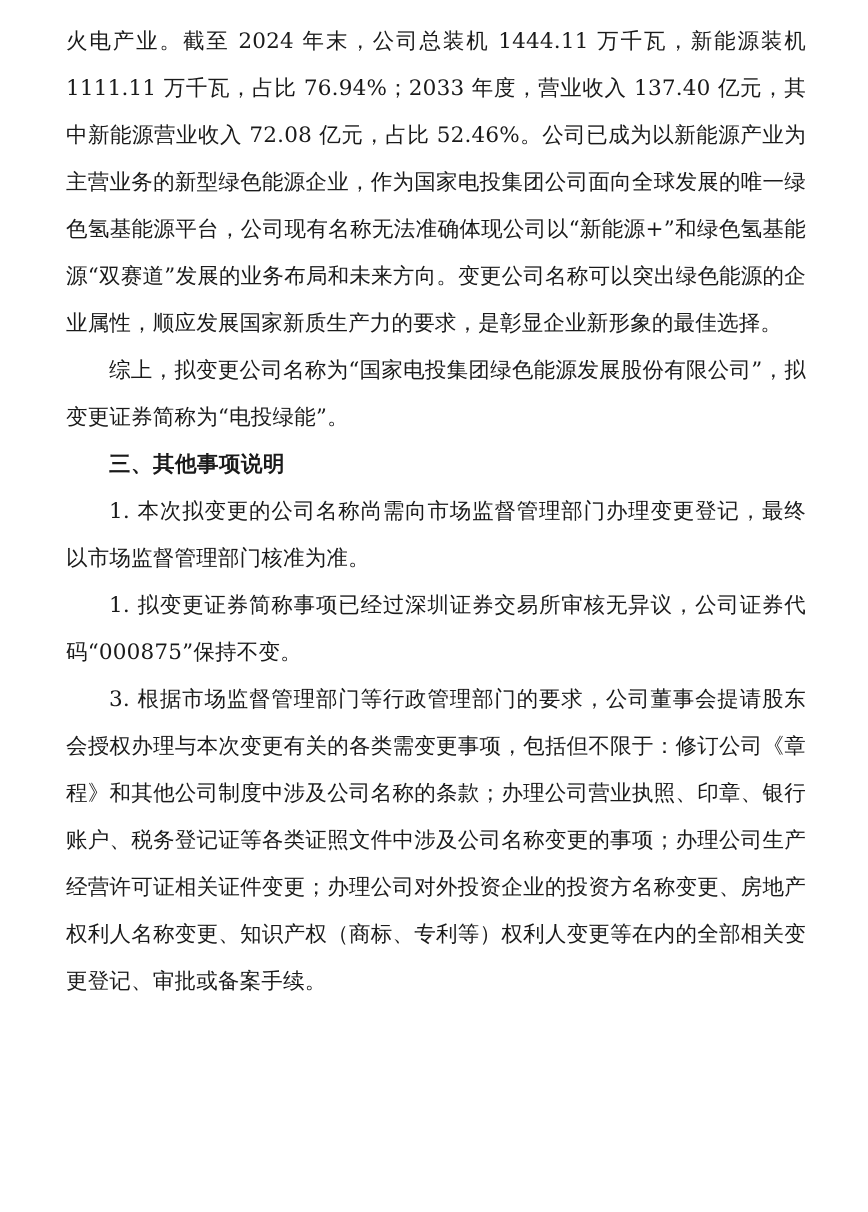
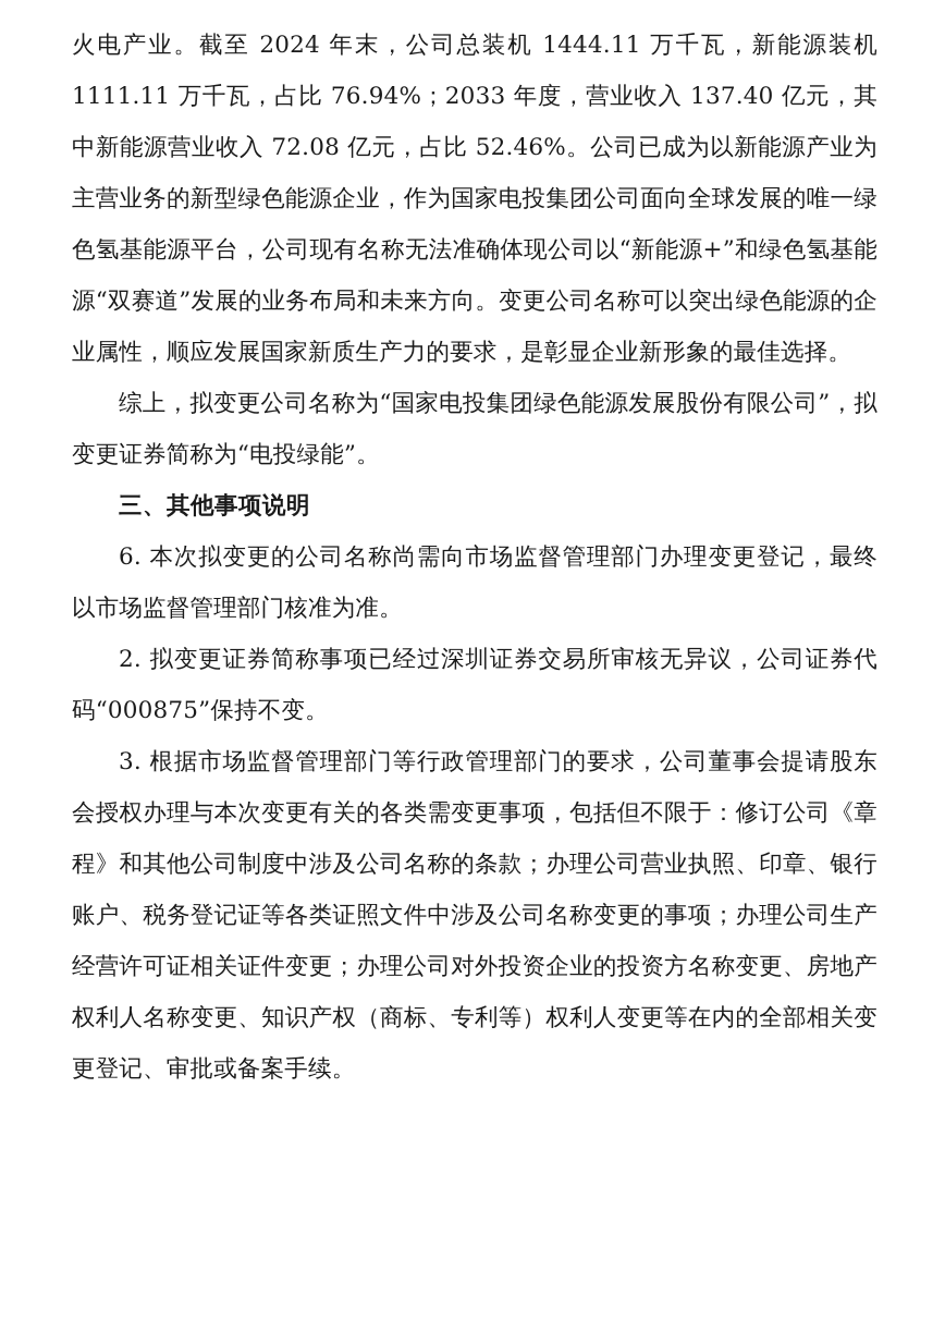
  火电产业。截至 2024 年末，公司总装机 1444.11 万千瓦，新能源装机 1111.11 万千瓦，占比 76.94%；2033 年度，营业收入 137.40 亿元，其中新能源营业收入 72.08 亿元，占比 52.46%。公司已成为以新能源产业为主营业务的新型绿色能源企业，作为国家电投集团公司面向全球发展的唯一绿色氢基能源平台，公司现有名称无法准确体现公司以“新能源+”和绿色氢基能源“双赛道”发展的业务布局和未来方向。变更公司名称可以突出绿色能源的企业属性，顺应发展国家新质生产力的要求，是彰显企业新形象的最佳选择。
  综上，拟变更公司名称为“国家电投集团绿色能源发展股份有限公司”，拟变更证券简称为“电投绿能”。
  三、其他事项说明
- 1. 本次拟变更的公司名称尚需向市场监督管理部门办理变更登记，最终以市场监督管理部门核准为准。
+ 6. 本次拟变更的公司名称尚需向市场监督管理部门办理变更登记，最终以市场监督管理部门核准为准。
- 1. 拟变更证券简称事项已经过深圳证券交易所审核无异议，公司证券代码“000875”保持不变。
+ 2. 拟变更证券简称事项已经过深圳证券交易所审核无异议，公司证券代码“000875”保持不变。
  3. 根据市场监督管理部门等行政管理部门的要求，公司董事会提请股东会授权办理与本次变更有关的各类需变更事项，包括但不限于：修订公司《章程》和其他公司制度中涉及公司名称的条款；办理公司营业执照、印章、银行账户、税务登记证等各类证照文件中涉及公司名称变更的事项；办理公司生产经营许可证相关证件变更；办理公司对外投资企业的投资方名称变更、房地产权利人名称变更、知识产权（商标、专利等）权利人变更等在内的全部相关变更登记、审批或备案手续。
